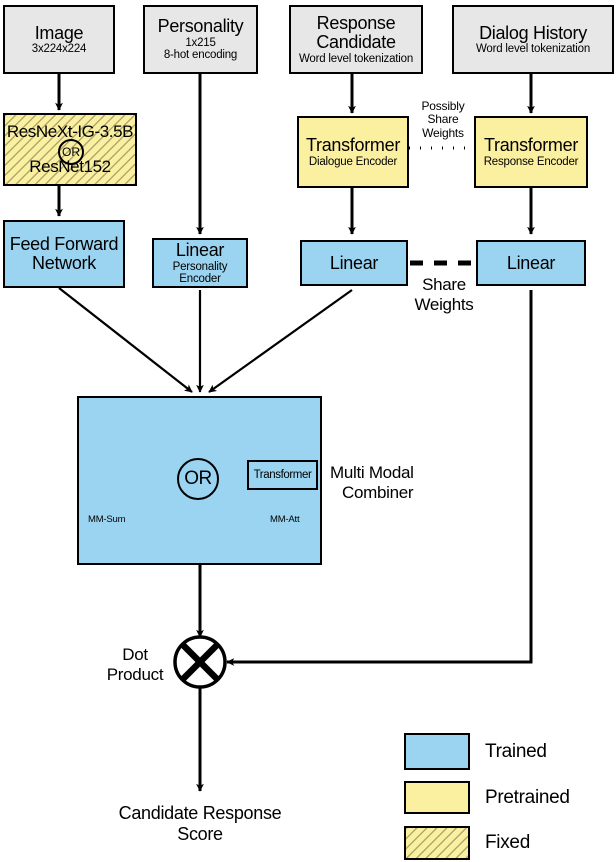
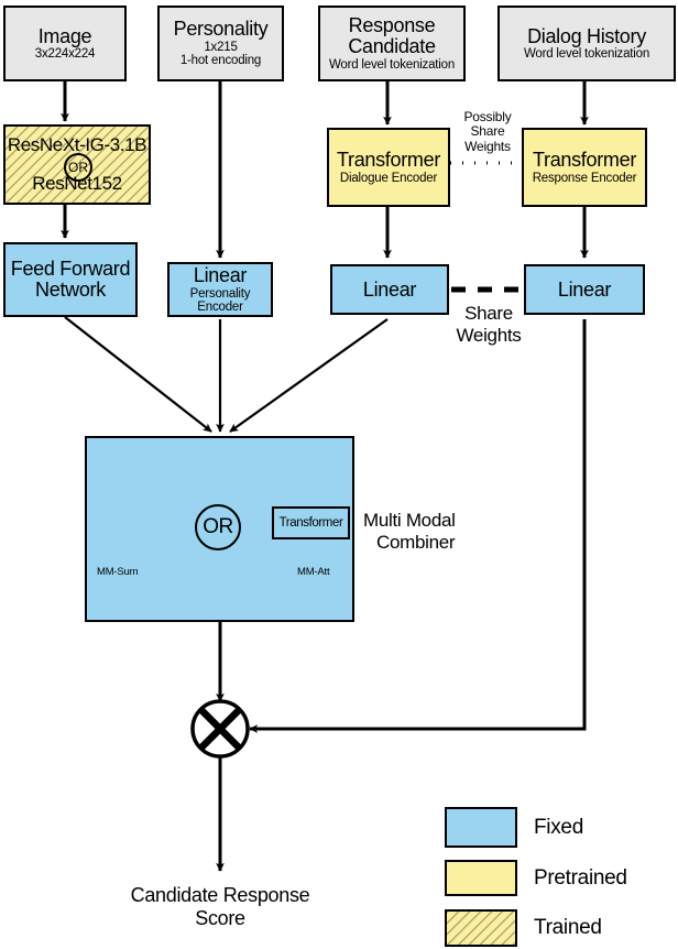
  Image
  3x224x224
  Personality
  1x215
- 8-hot encoding
+ 1-hot encoding
  Response Candidate
  Word level tokenization
  Dialog History
  Word level tokenization
- ResNeXt-IG-3.5B
+ ResNeXt-IG-3.1B
  ResNet152
  OR
  Feed Forward
  Network
  Transformer
  Dialogue Encoder
  Transformer
  Response Encoder
  Possibly
  Share
  Weights
  Linear
  Personality Encoder
  Linear
  Linear
  Share
  Weights
  OR
  Transformer
  MM-Sum
  MM-Att
  Multi Modal
  Combiner
- Dot
- Product
  Candidate Response
  Score
- Trained
+ Fixed
  Pretrained
- Fixed
+ Trained
